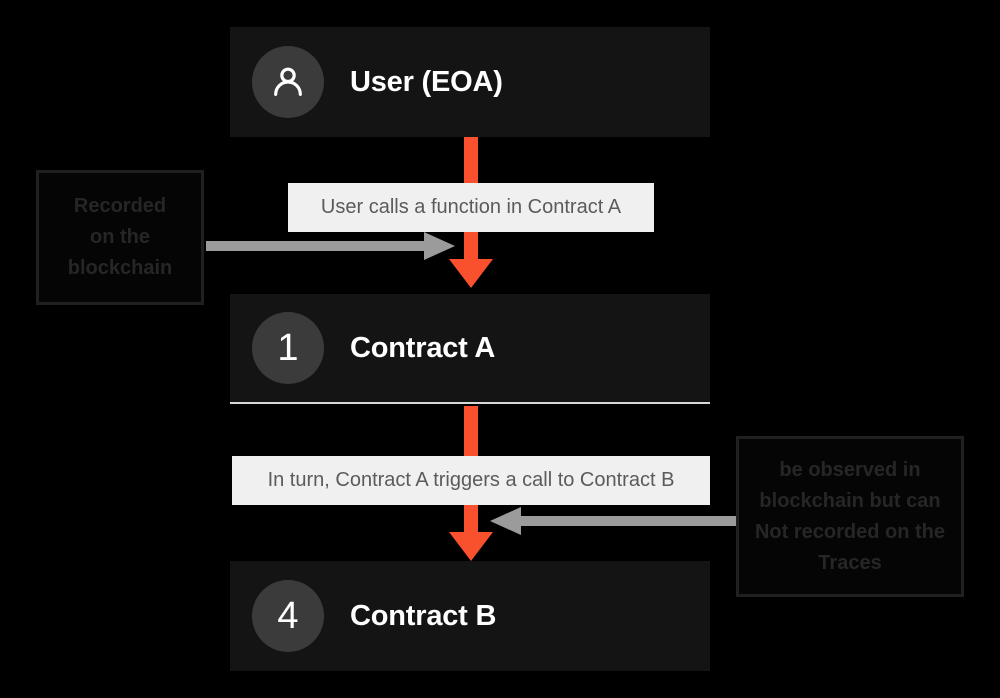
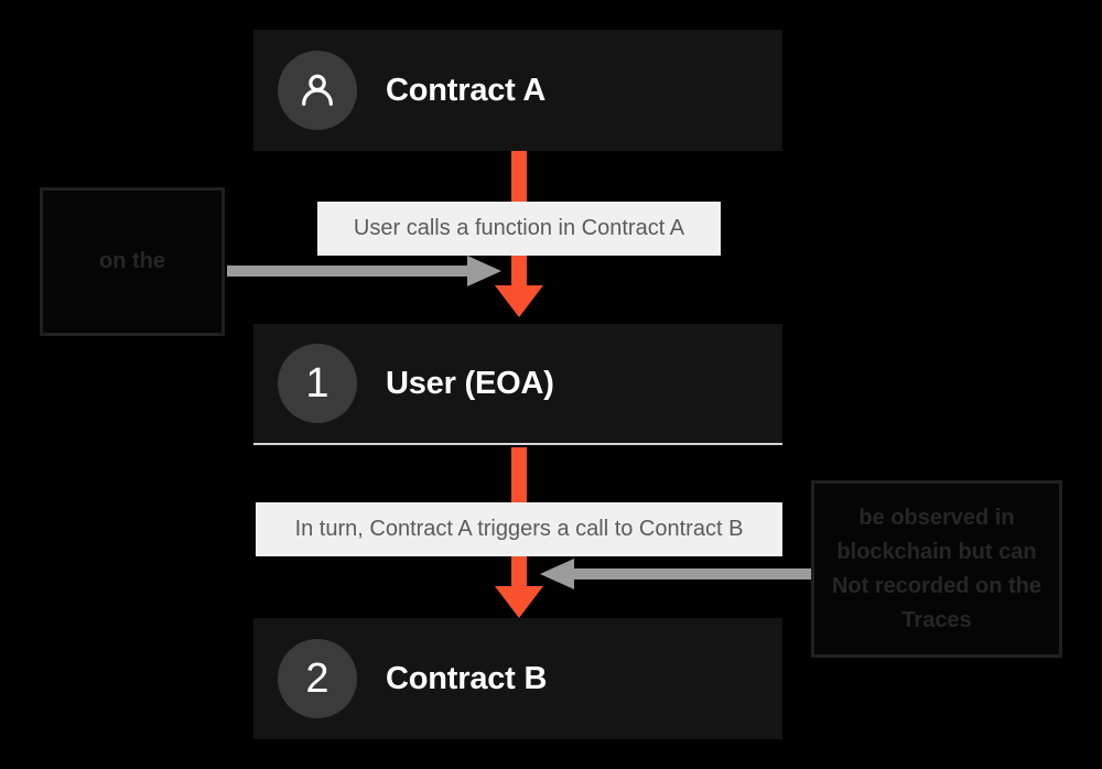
- User (EOA)
+ Contract A
  User calls a function in Contract A
  1
- Contract A
+ User (EOA)
  In turn, Contract A triggers a call to Contract B
- 4
+ 2
  Contract B
- Recorded
  on the
- blockchain
  be observed in
  blockchain but can
  Not recorded on the
  Traces
